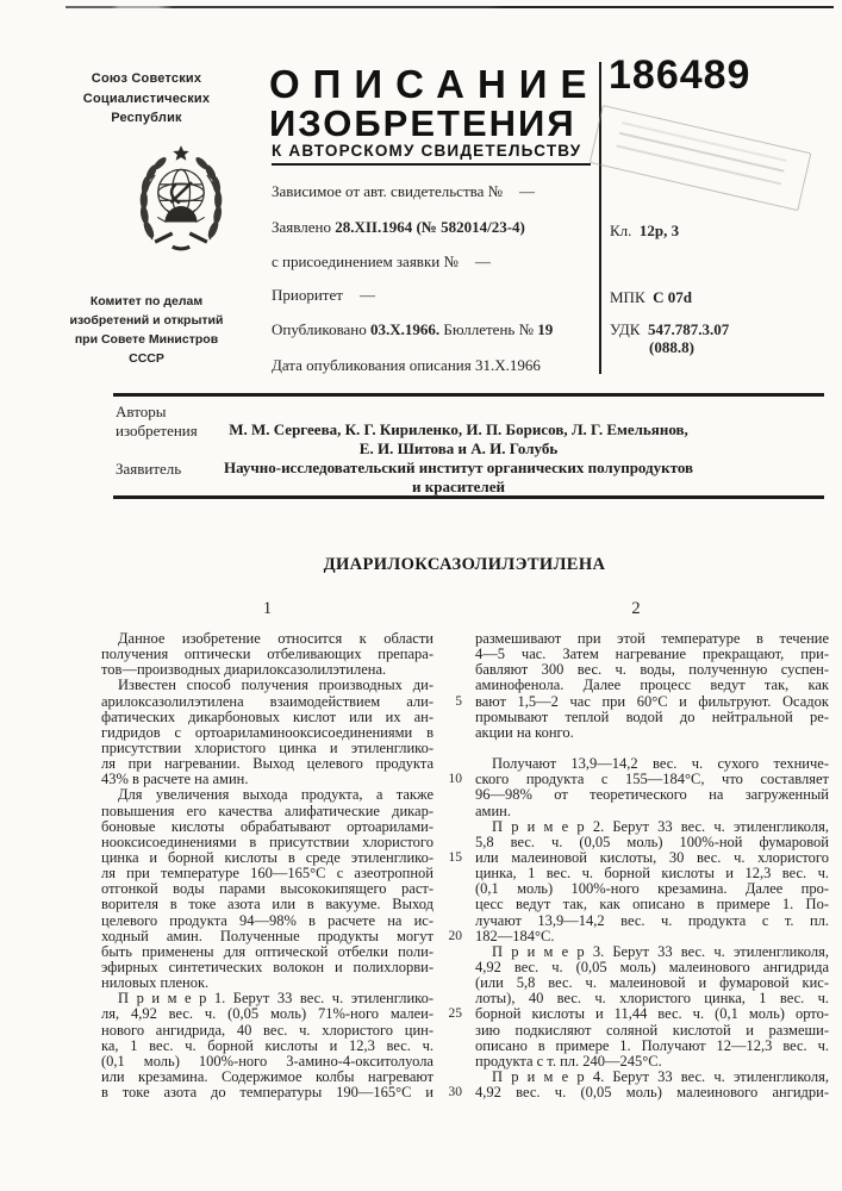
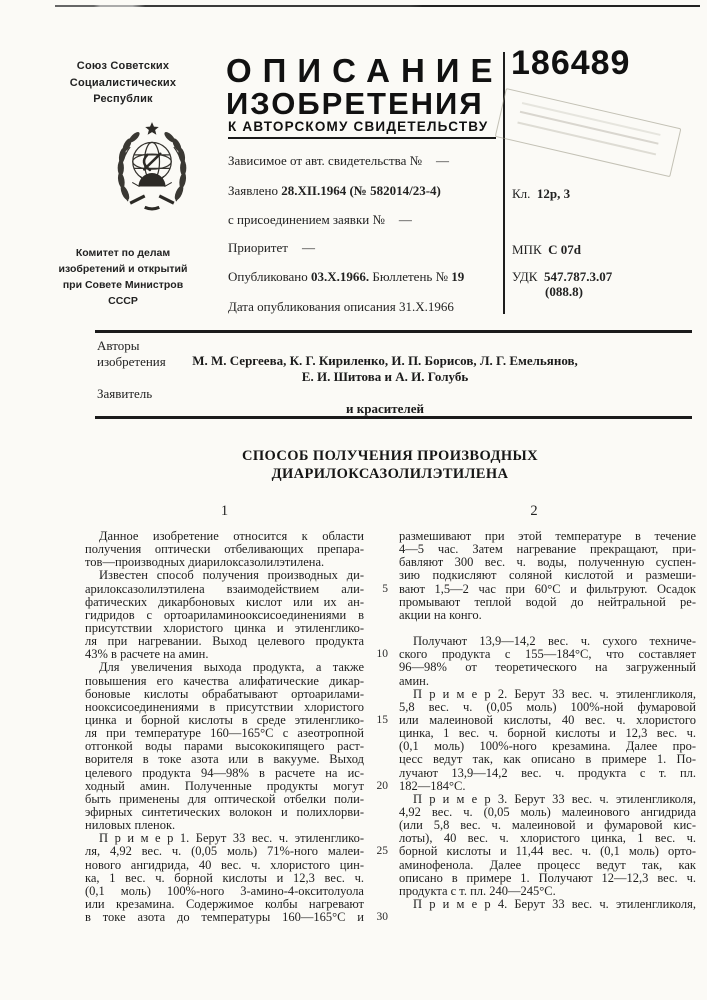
  Союз Советских
  Социалистических
  Республик
  Комитет по делам
  изобретений и открытий
  при Совете Министров
  СССР
  ОПИСАНИЕ
  ИЗОБРЕТЕНИЯ
  К АВТОРСКОМУ СВИДЕТЕЛЬСТВУ
  Зависимое от авт. свидетельства № —
  Заявлено 28.XII.1964 (№ 582014/23-4)
  с присоединением заявки № —
  Приоритет —
  Опубликовано 03.X.1966. Бюллетень № 19
  Дата опубликования описания 31.X.1966
  186489
  Кл. 12p, 3
  МПК С 07d
  УДК 547.787.3.07
  (088.8)
  Авторы
  изобретения
  М. М. Сергеева, К. Г. Кириленко, И. П. Борисов, Л. Г. Емельянов,
  Е. И. Шитова и А. И. Голубь
  Заявитель
- Научно-исследовательский институт органических полупродуктов
  и красителей
+ СПОСОБ ПОЛУЧЕНИЯ ПРОИЗВОДНЫХ
  ДИАРИЛОКСАЗОЛИЛЭТИЛЕНА
  1
  2
  Данное изобретение относится к области
  получения оптически отбеливающих препара-
  тов—производных диарилоксазолилэтилена.
  Известен способ получения производных ди-
  арилоксазолилэтилена взаимодействием али-
  фатических дикарбоновых кислот или их ан-
  гидридов с ортоариламинооксисоединениями в
  присутствии хлористого цинка и этиленглико-
  ля при нагревании. Выход целевого продукта
  43% в расчете на амин.
  Для увеличения выхода продукта, а также
  повышения его качества алифатические дикар-
  боновые кислоты обрабатывают ортоарилами-
  нооксисоединениями в присутствии хлористого
  цинка и борной кислоты в среде этиленглико-
  ля при температуре 160—165°С с азеотропной
  отгонкой воды парами высококипящего раст-
  ворителя в токе азота или в вакууме. Выход
  целевого продукта 94—98% в расчете на ис-
  ходный амин. Полученные продукты могут
  быть применены для оптической отбелки поли-
  эфирных синтетических волокон и полихлорви-
  ниловых пленок.
  П р и м е р 1. Берут 33 вес. ч. этиленглико-
  ля, 4,92 вес. ч. (0,05 моль) 71%-ного малеи-
  нового ангидрида, 40 вес. ч. хлористого цин-
  ка, 1 вес. ч. борной кислоты и 12,3 вес. ч.
  (0,1 моль) 100%-ного 3-амино-4-окситолуола
  или крезамина. Содержимое колбы нагревают
- в токе азота до температуры 190—165°С и
+ в токе азота до температуры 160—165°С и
  5
  10
  15
  20
  25
  30
  размешивают при этой температуре в течение
  4—5 час. Затем нагревание прекращают, при-
  бавляют 300 вес. ч. воды, полученную суспен-
- аминофенола. Далее процесс ведут так, как
+ зию подкисляют соляной кислотой и размеши-
  вают 1,5—2 час при 60°С и фильтруют. Осадок
  промывают теплой водой до нейтральной ре-
  акции на конго.
  Получают 13,9—14,2 вес. ч. сухого техниче-
  ского продукта с 155—184°С, что составляет
  96—98% от теоретического на загруженный
  амин.
  П р и м е р 2. Берут 33 вес. ч. этиленгликоля,
  5,8 вес. ч. (0,05 моль) 100%-ной фумаровой
- или малеиновой кислоты, 30 вес. ч. хлористого
+ или малеиновой кислоты, 40 вес. ч. хлористого
  цинка, 1 вес. ч. борной кислоты и 12,3 вес. ч.
  (0,1 моль) 100%-ного крезамина. Далее про-
  цесс ведут так, как описано в примере 1. По-
  лучают 13,9—14,2 вес. ч. продукта с т. пл.
  182—184°С.
  П р и м е р 3. Берут 33 вес. ч. этиленгликоля,
  4,92 вес. ч. (0,05 моль) малеинового ангидрида
  (или 5,8 вес. ч. малеиновой и фумаровой кис-
  лоты), 40 вес. ч. хлористого цинка, 1 вес. ч.
  борной кислоты и 11,44 вес. ч. (0,1 моль) орто-
- зию подкисляют соляной кислотой и размеши-
+ аминофенола. Далее процесс ведут так, как
  описано в примере 1. Получают 12—12,3 вес. ч.
  продукта с т. пл. 240—245°С.
  П р и м е р 4. Берут 33 вес. ч. этиленгликоля,
- 4,92 вес. ч. (0,05 моль) малеинового ангидри-
